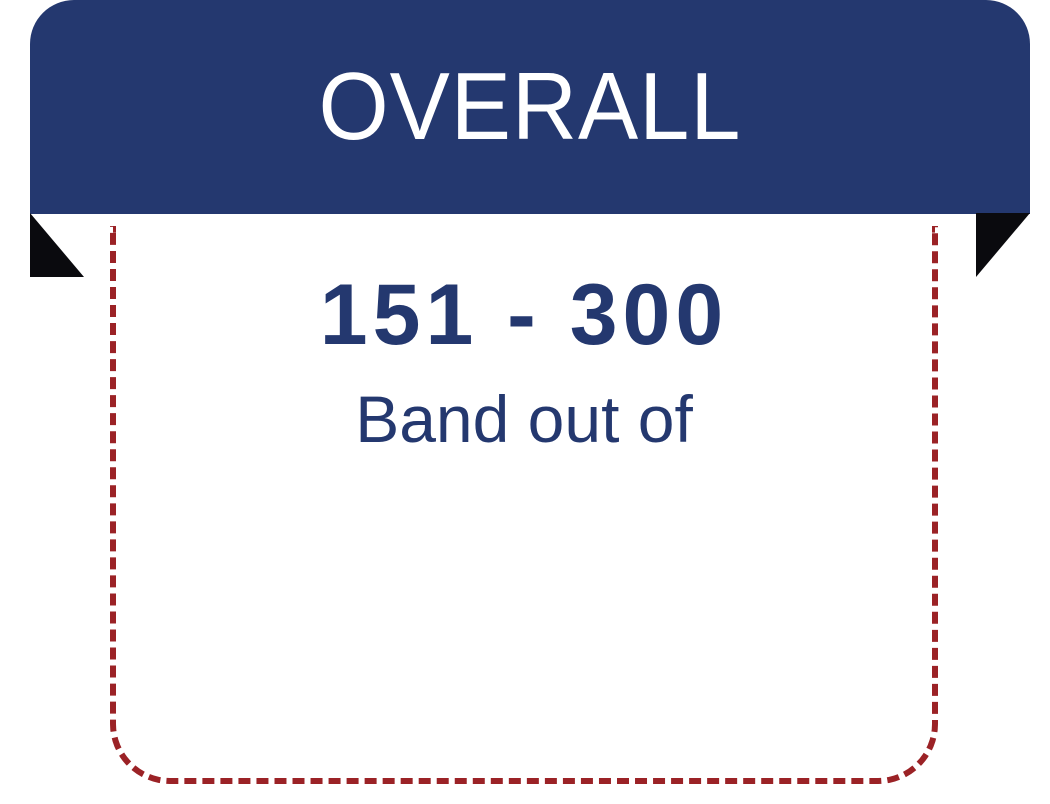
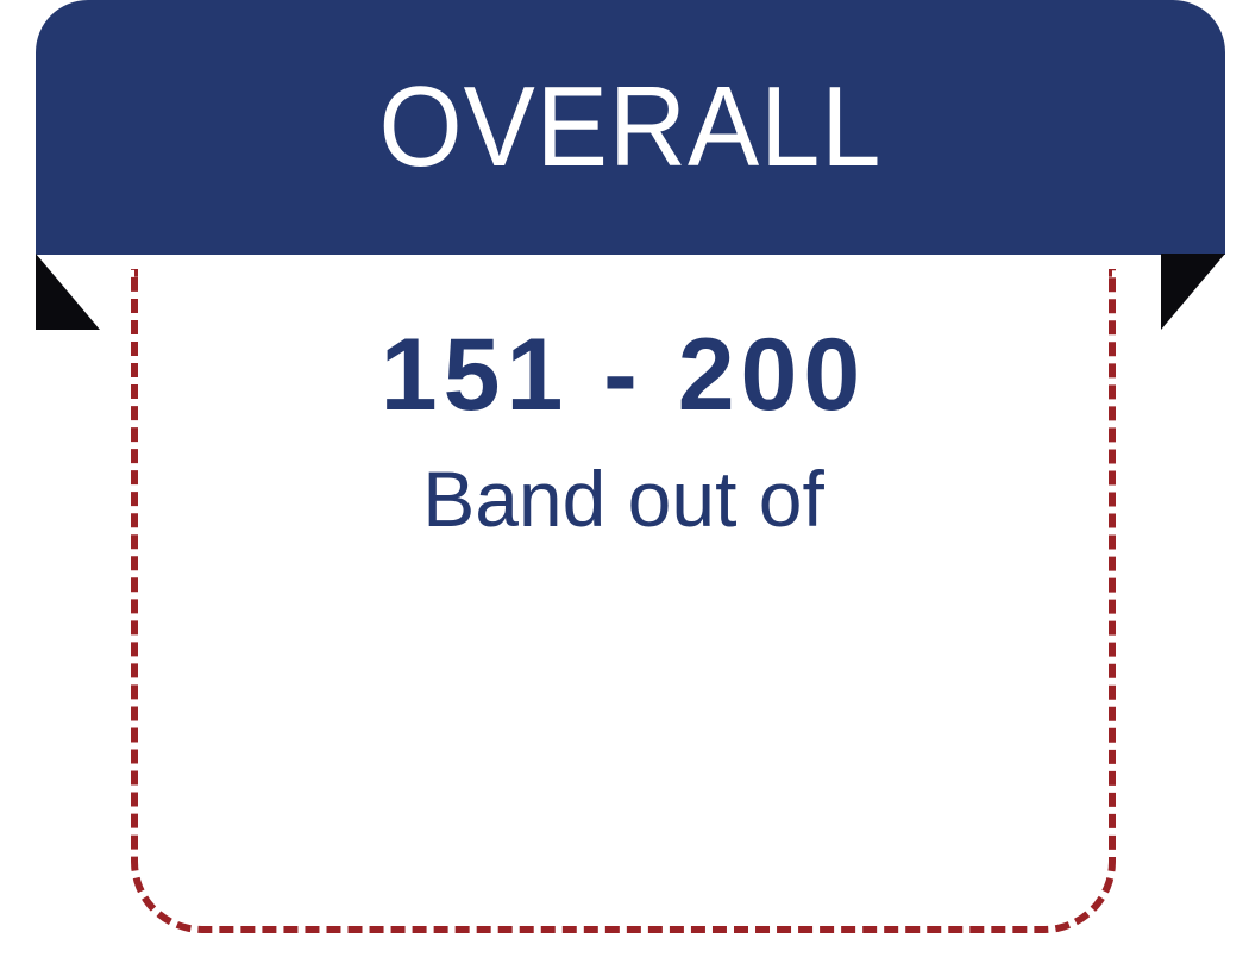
  OVERALL
- 151 - 300
+ 151 - 200
  Band out of
